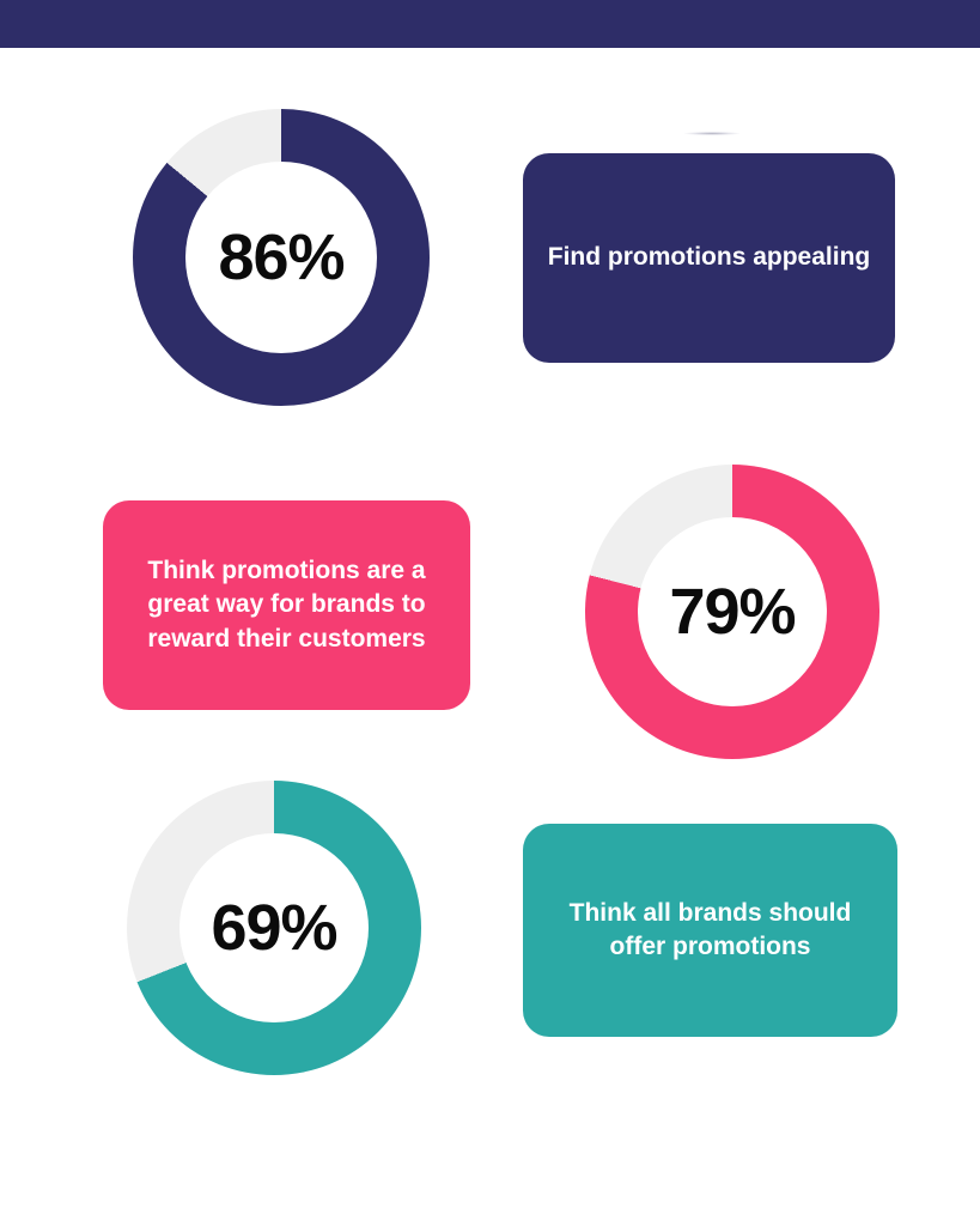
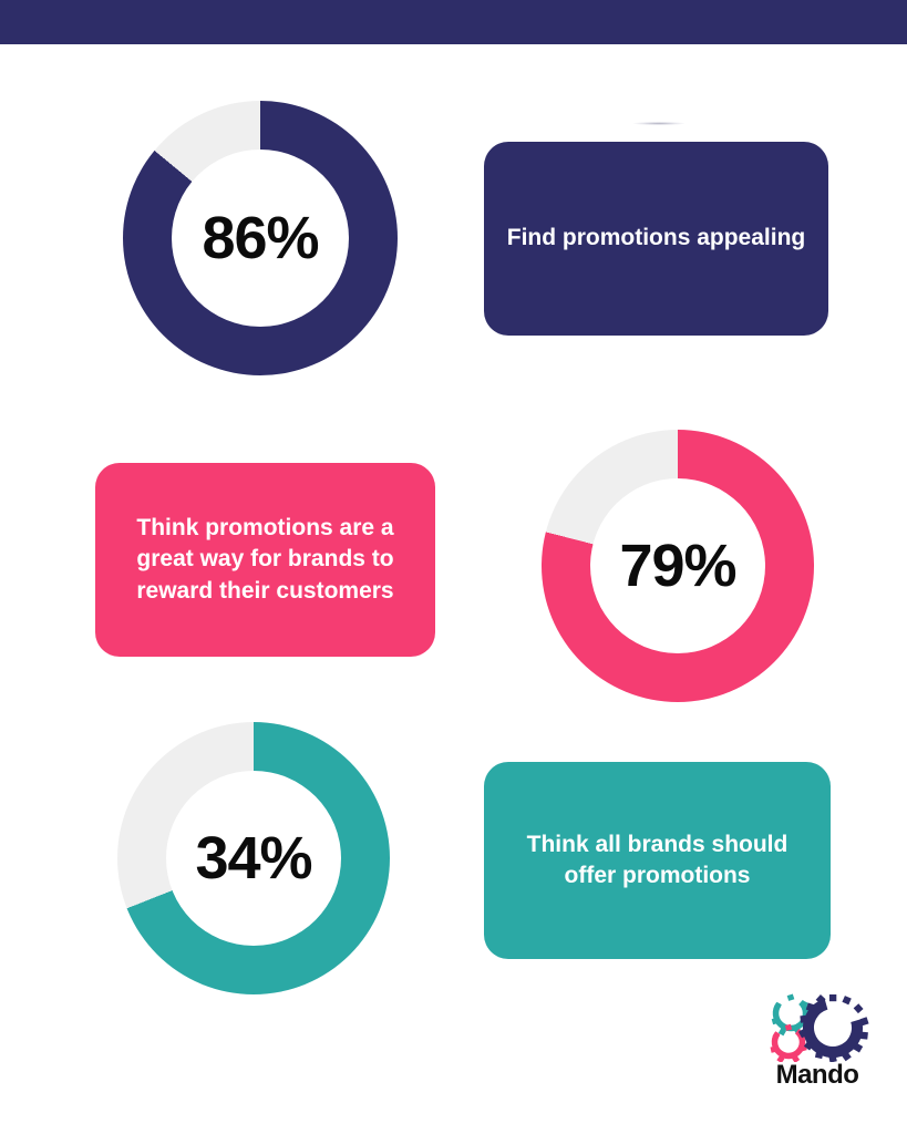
  86%
  Find promotions appealing
  Think promotions are a great way for brands to reward their customers
  79%
- 69%
+ 34%
  Think all brands should offer promotions
+ Mando
